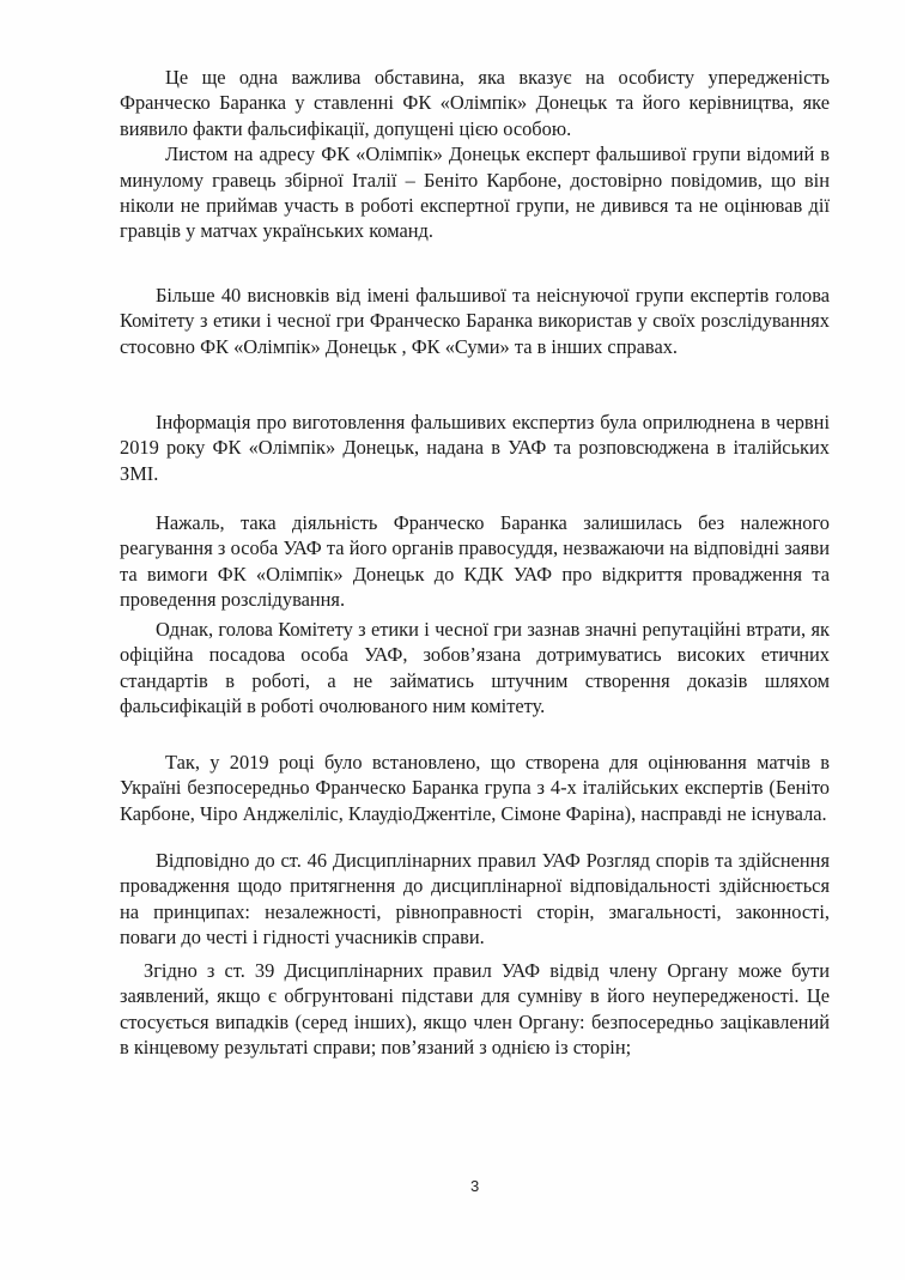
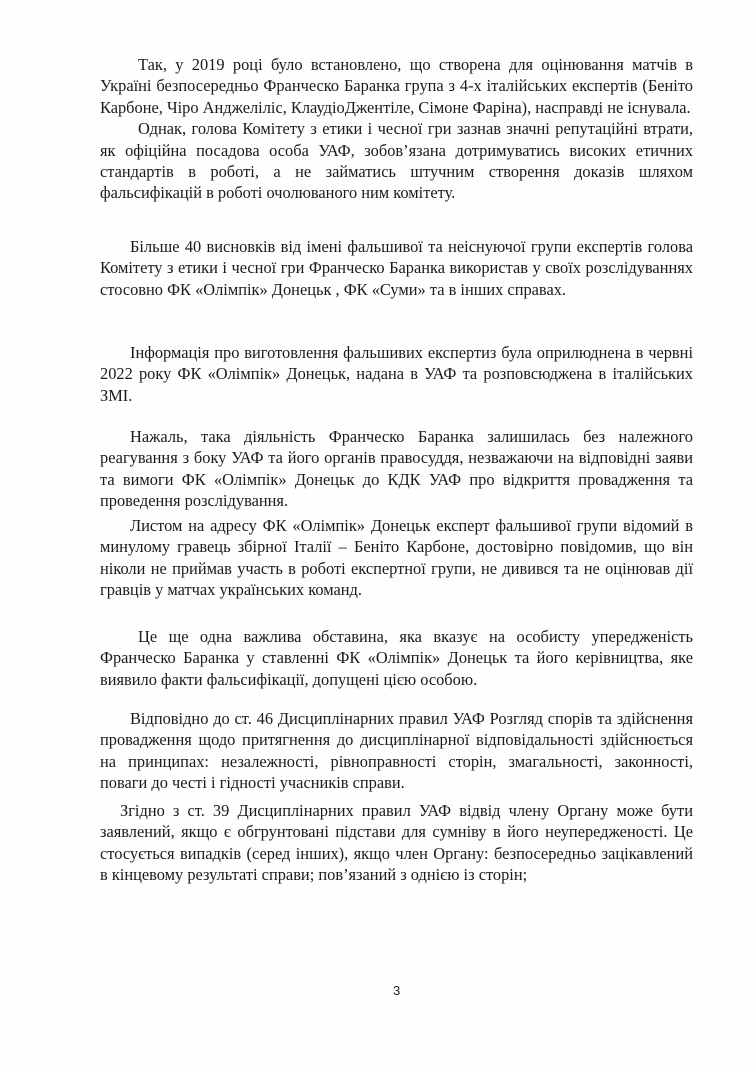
- Це ще одна важлива обставина, яка вказує на особисту упередженість Франческо Баранка у ставленні ФК «Олімпік» Донецьк та його керівництва, яке виявило факти фальсифікації, допущені цією особою.
+ Так, у 2019 році було встановлено, що створена для оцінювання матчів в Україні безпосередньо Франческо Баранка група з 4-х італійських експертів (Беніто Карбоне, Чіро Анджеліліс, КлаудіоДжентіле, Сімоне Фаріна), насправді не існувала.
- Листом на адресу ФК «Олімпік» Донецьк експерт фальшивої групи відомий в минулому гравець збірної Італії – Беніто Карбоне, достовірно повідомив, що він ніколи не приймав участь в роботі експертної групи, не дивився та не оцінював дії гравців у матчах українських команд.
+ Однак, голова Комітету з етики і чесної гри зазнав значні репутаційні втрати, як офіційна посадова особа УАФ, зобов’язана дотримуватись високих етичних стандартів в роботі, а не займатись штучним створення доказів шляхом фальсифікацій в роботі очолюваного ним комітету.
  Більше 40 висновків від імені фальшивої та неіснуючої групи експертів голова Комітету з етики і чесної гри Франческо Баранка використав у своїх розслідуваннях стосовно ФК «Олімпік» Донецьк , ФК «Суми» та в інших справах.
- Інформація про виготовлення фальшивих експертиз була оприлюднена в червні 2019 року ФК «Олімпік» Донецьк, надана в УАФ та розповсюджена в італійських ЗМІ.
+ Інформація про виготовлення фальшивих експертиз була оприлюднена в червні 2022 року ФК «Олімпік» Донецьк, надана в УАФ та розповсюджена в італійських ЗМІ.
- Нажаль, така діяльність Франческо Баранка залишилась без належного реагування з особа УАФ та його органів правосуддя, незважаючи на відповідні заяви та вимоги ФК «Олімпік» Донецьк до КДК УАФ про відкриття провадження та проведення розслідування.
+ Нажаль, така діяльність Франческо Баранка залишилась без належного реагування з боку УАФ та його органів правосуддя, незважаючи на відповідні заяви та вимоги ФК «Олімпік» Донецьк до КДК УАФ про відкриття провадження та проведення розслідування.
- Однак, голова Комітету з етики і чесної гри зазнав значні репутаційні втрати, як офіційна посадова особа УАФ, зобов’язана дотримуватись високих етичних стандартів в роботі, а не займатись штучним створення доказів шляхом фальсифікацій в роботі очолюваного ним комітету.
+ Листом на адресу ФК «Олімпік» Донецьк експерт фальшивої групи відомий в минулому гравець збірної Італії – Беніто Карбоне, достовірно повідомив, що він ніколи не приймав участь в роботі експертної групи, не дивився та не оцінював дії гравців у матчах українських команд.
- Так, у 2019 році було встановлено, що створена для оцінювання матчів в Україні безпосередньо Франческо Баранка група з 4-х італійських експертів (Беніто Карбоне, Чіро Анджеліліс, КлаудіоДжентіле, Сімоне Фаріна), насправді не існувала.
+ Це ще одна важлива обставина, яка вказує на особисту упередженість Франческо Баранка у ставленні ФК «Олімпік» Донецьк та його керівництва, яке виявило факти фальсифікації, допущені цією особою.
  Відповідно до ст. 46 Дисциплінарних правил УАФ Розгляд спорів та здійснення провадження щодо притягнення до дисциплінарної відповідальності здійснюється на принципах: незалежності, рівноправності сторін, змагальності, законності, поваги до честі і гідності учасників справи.
  Згідно з ст. 39 Дисциплінарних правил УАФ відвід члену Органу може бути заявлений, якщо є обгрунтовані підстави для сумніву в його неупередженості. Це стосується випадків (серед інших), якщо член Органу: безпосередньо зацікавлений в кінцевому результаті справи; пов’язаний з однією із сторін;
  3
